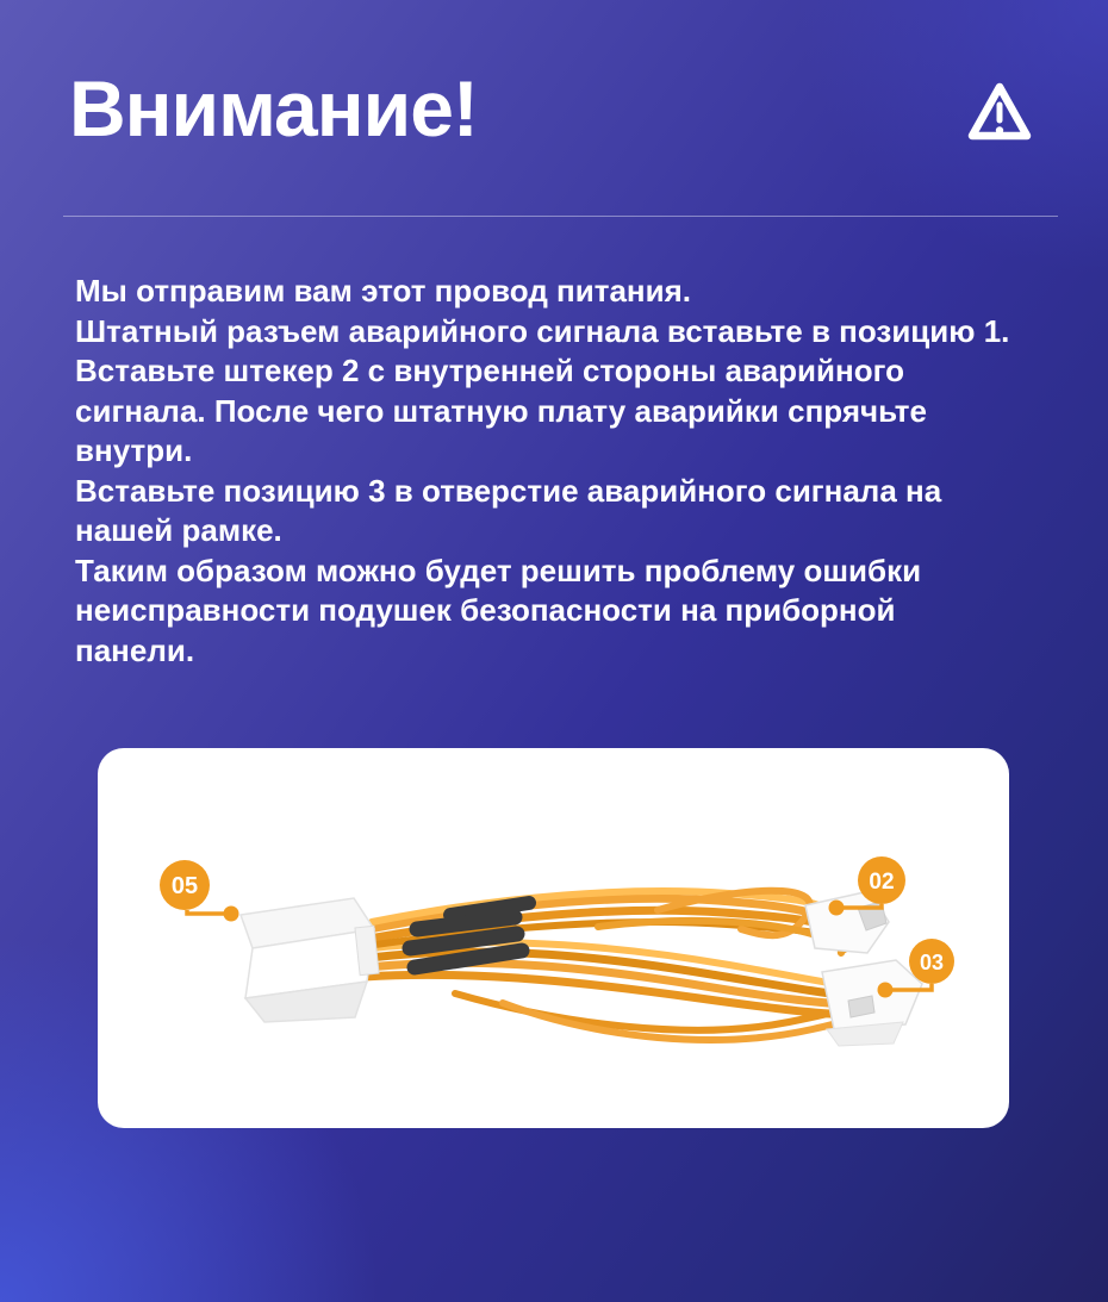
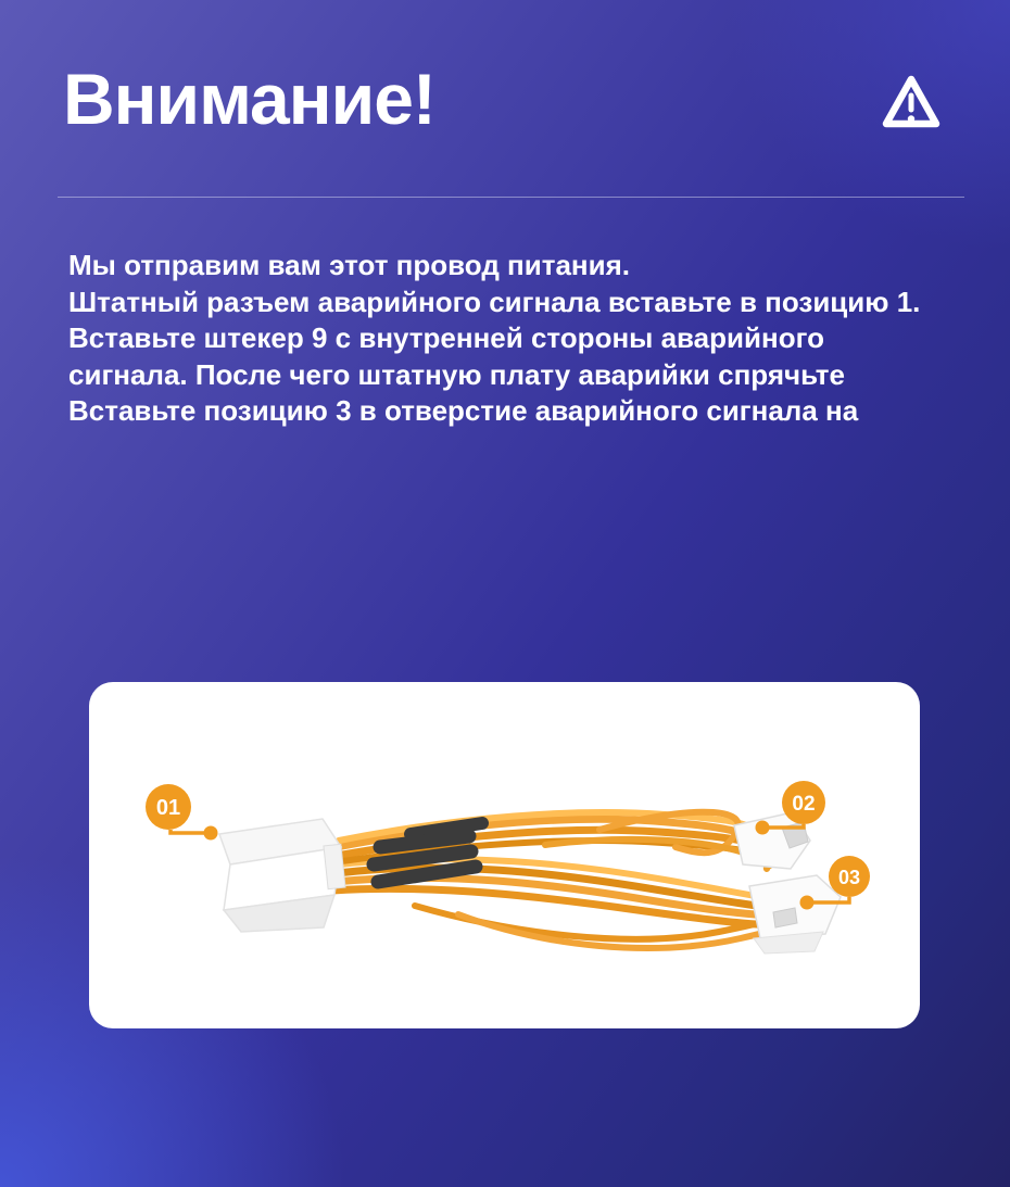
  Внимание!
  Мы отправим вам этот провод питания.
  Штатный разъем аварийного сигнала вставьте в позицию 1.
- Вставьте штекер 2 с внутренней стороны аварийного
+ Вставьте штекер 9 с внутренней стороны аварийного
  сигнала. После чего штатную плату аварийки спрячьте
- внутри.
  Вставьте позицию 3 в отверстие аварийного сигнала на
- нашей рамке.
- Таким образом можно будет решить проблему ошибки
- неисправности подушек безопасности на приборной
- панели.
- 05
+ 01
  02
  03
